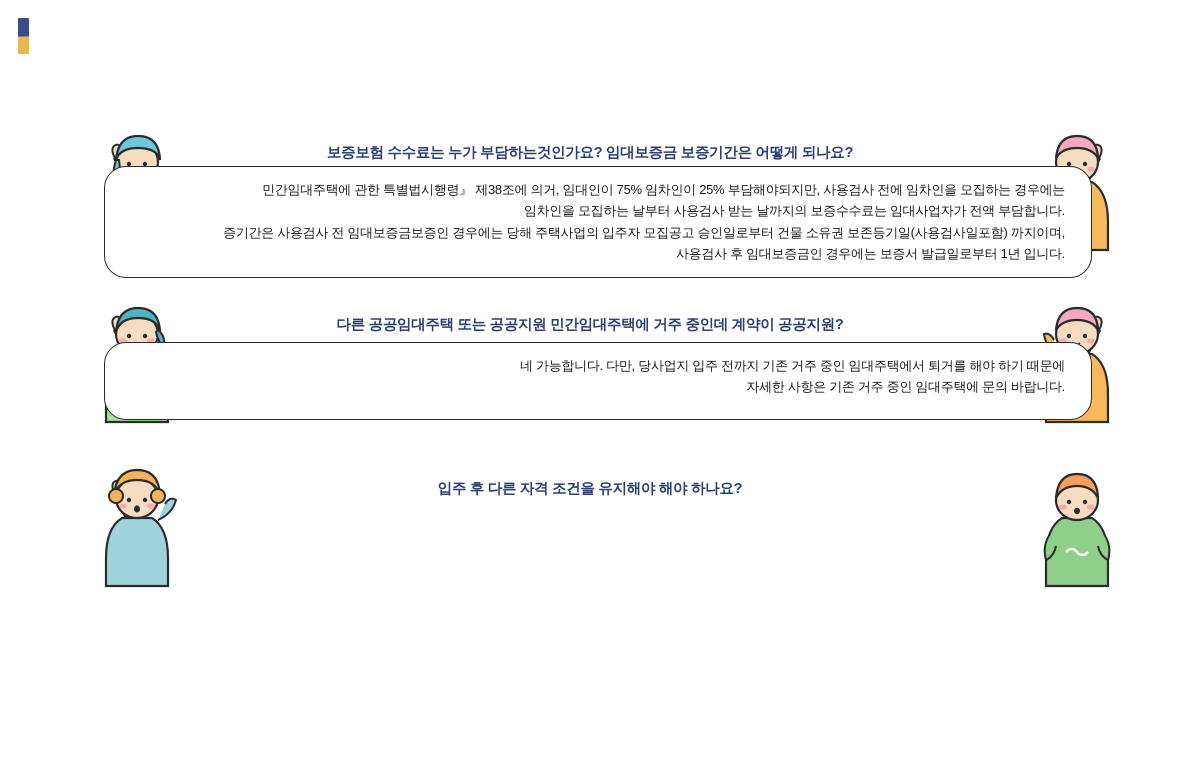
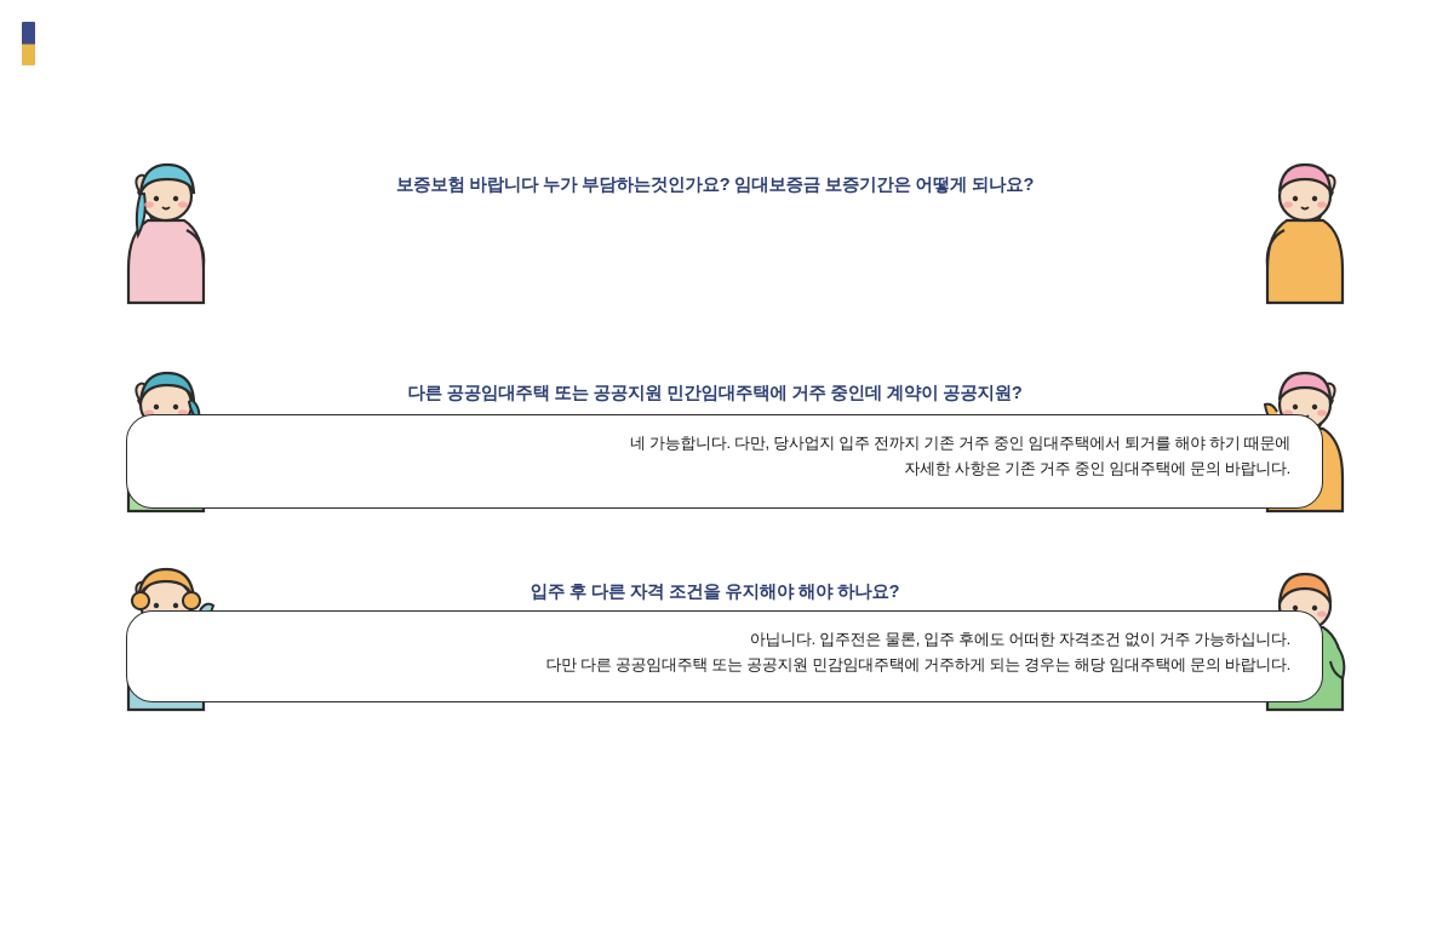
- 보증보험 수수료는 누가 부담하는것인가요? 임대보증금 보증기간은 어떻게 되나요?
+ 보증보험 바랍니다 누가 부담하는것인가요? 임대보증금 보증기간은 어떻게 되나요?
- 민간임대주택에 관한 특별법시행령』 제38조에 의거, 임대인이 75% 임차인이 25% 부담해야되지만, 사용검사 전에 임차인을 모집하는 경우에는
- 임차인을 모집하는 날부터 사용검사 받는 날까지의 보증수수료는 임대사업자가 전액 부담합니다.
- 증기간은 사용검사 전 임대보증금보증인 경우에는 당해 주택사업의 입주자 모집공고 승인일로부터 건물 소유권 보존등기일(사용검사일포함) 까지이며,
- 사용검사 후 임대보증금인 경우에는 보증서 발급일로부터 1년 입니다.
  다른 공공임대주택 또는 공공지원 민간임대주택에 거주 중인데 계약이 공공지원?
  네 가능합니다. 다만, 당사업지 입주 전까지 기존 거주 중인 임대주택에서 퇴거를 해야 하기 때문에
  자세한 사항은 기존 거주 중인 임대주택에 문의 바랍니다.
  입주 후 다른 자격 조건을 유지해야 해야 하나요?
+ 아닙니다. 입주전은 물론, 입주 후에도 어떠한 자격조건 없이 거주 가능하십니다.
+ 다만 다른 공공임대주택 또는 공공지원 민감임대주택에 거주하게 되는 경우는 해당 임대주택에 문의 바랍니다.
